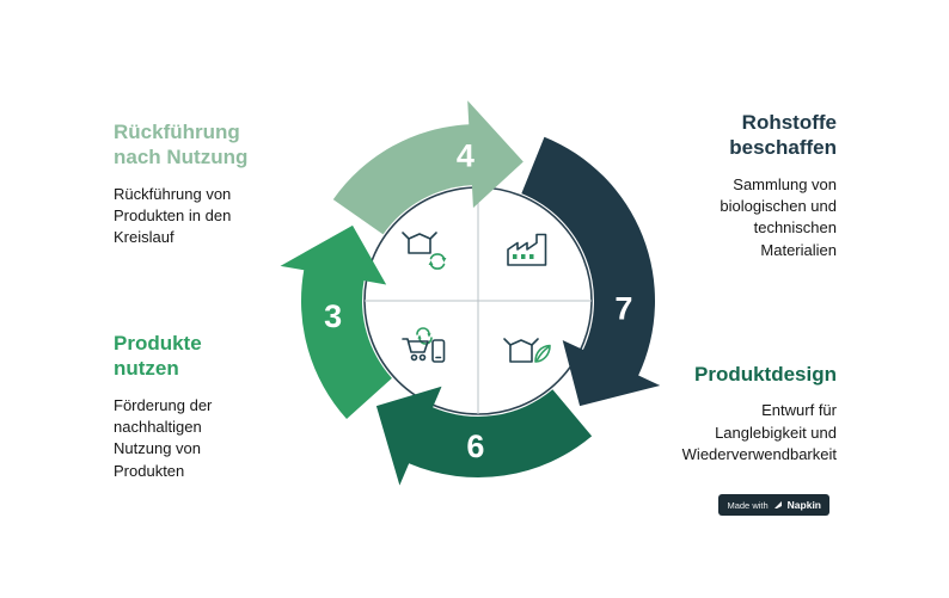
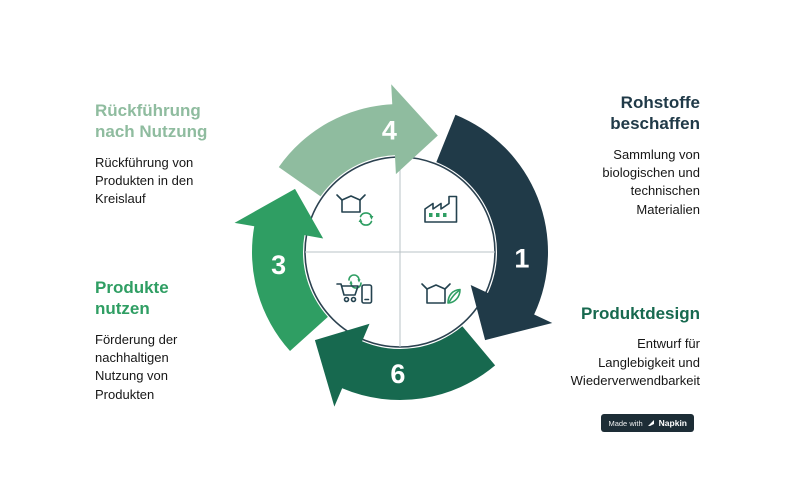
- 7
+ 1
  6
  3
  4
  Rückführung
  nach Nutzung
  Rückführung von
  Produkten in den
  Kreislauf
  Produkte
  nutzen
  Förderung der
  nachhaltigen
  Nutzung von
  Produkten
  Rohstoffe
  beschaffen
  Sammlung von
  biologischen und
  technischen
  Materialien
  Produktdesign
  Entwurf für
  Langlebigkeit und
  Wiederverwendbarkeit
  Made with
  Napkin
